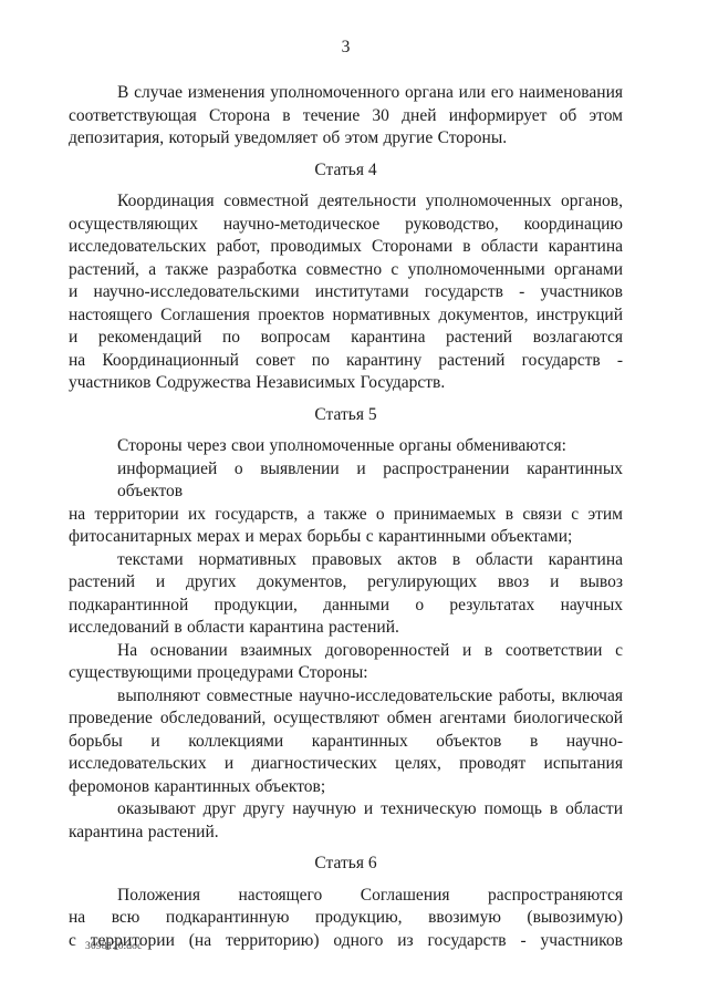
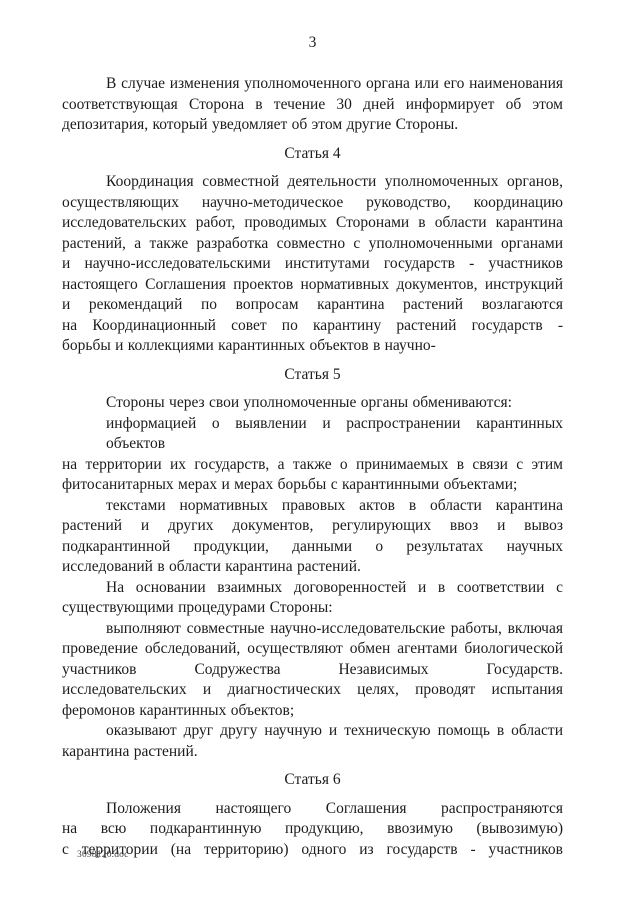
  3
  В случае изменения уполномоченного органа или его наименования
  соответствующая Сторона в течение 30 дней информирует об этом
  депозитария, который уведомляет об этом другие Стороны.
  Статья 4
  Координация совместной деятельности уполномоченных органов,
  осуществляющих научно-методическое руководство, координацию
  исследовательских работ, проводимых Сторонами в области карантина
  растений, а также разработка совместно с уполномоченными органами
  и научно-исследовательскими институтами государств - участников
  настоящего Соглашения проектов нормативных документов, инструкций
  и рекомендаций по вопросам карантина растений возлагаются
  на Координационный совет по карантину растений государств -
- участников Содружества Независимых Государств.
+ борьбы и коллекциями карантинных объектов в научно-
  Статья 5
  Стороны через свои уполномоченные органы обмениваются:
  информацией о выявлении и распространении карантинных объектов
  на территории их государств, а также о принимаемых в связи с этим
  фитосанитарных мерах и мерах борьбы с карантинными объектами;
  текстами нормативных правовых актов в области карантина
  растений и других документов, регулирующих ввоз и вывоз
  подкарантинной продукции, данными о результатах научных
  исследований в области карантина растений.
  На основании взаимных договоренностей и в соответствии с
  существующими процедурами Стороны:
  выполняют совместные научно-исследовательские работы, включая
  проведение обследований, осуществляют обмен агентами биологической
- борьбы и коллекциями карантинных объектов в научно-
+ участников Содружества Независимых Государств.
  исследовательских и диагностических целях, проводят испытания
  феромонов карантинных объектов;
  оказывают друг другу научную и техническую помощь в области
  карантина растений.
  Статья 6
  Положения настоящего Соглашения распространяются
  на всю подкарантинную продукцию, ввозимую (вывозимую)
  с территории (на территорию) одного из государств - участников
  3098120.doc
